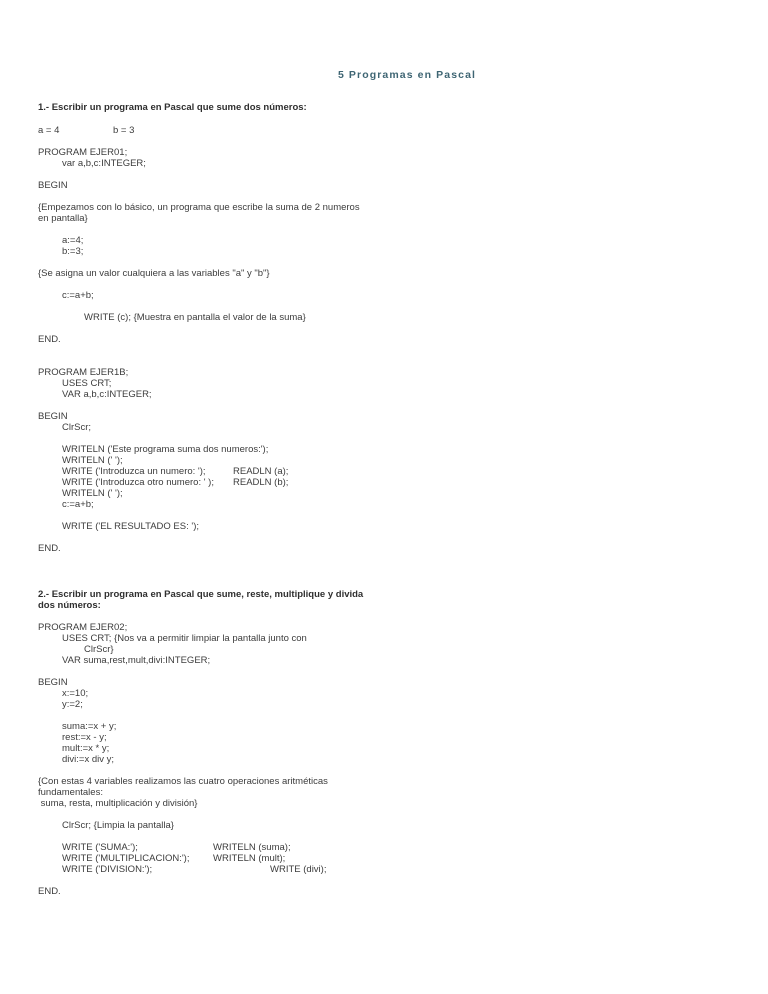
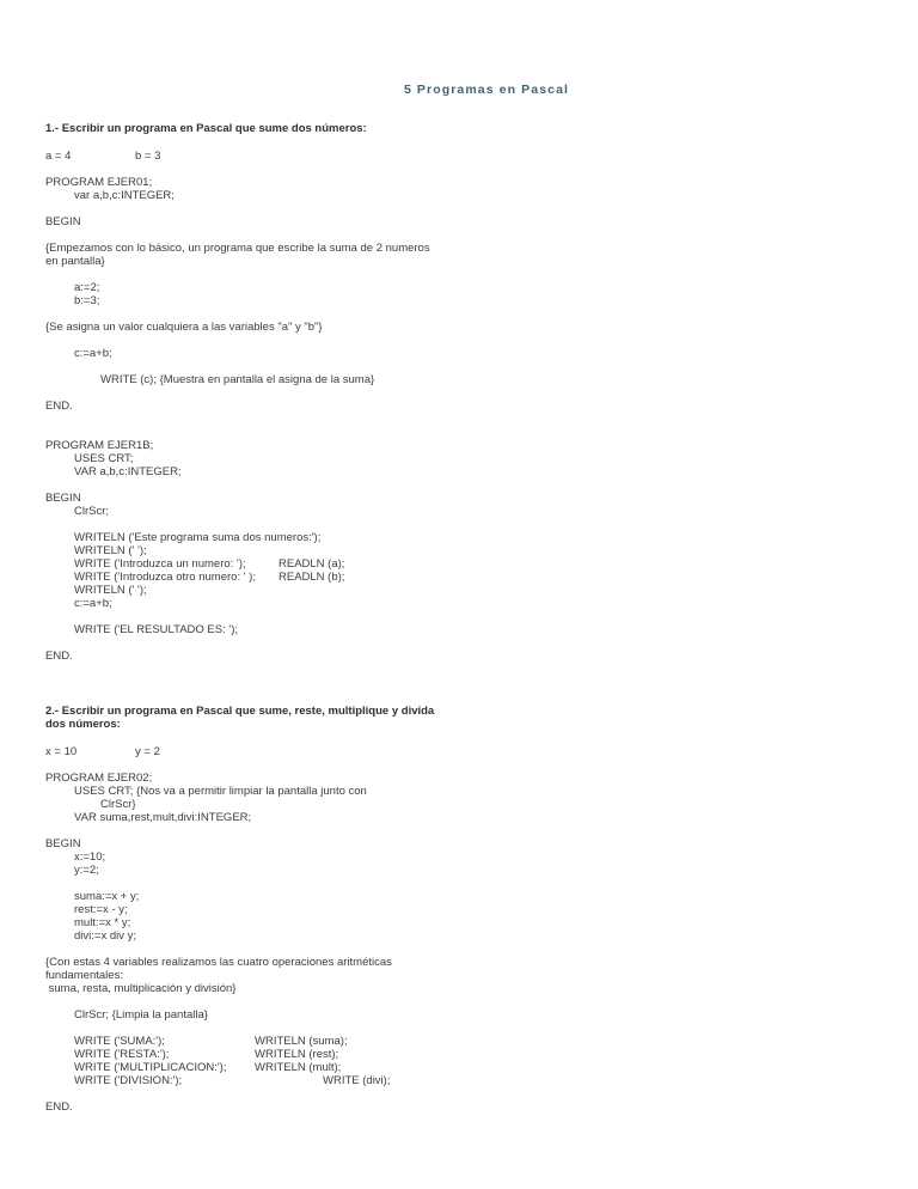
  5 Programas en Pascal
  1.- Escribir un programa en Pascal que sume dos números:
  a = 4
  b = 3
  PROGRAM EJER01;
  var a,b,c:INTEGER;
  BEGIN
  {Empezamos con lo básico, un programa que escribe la suma de 2 numeros
  en pantalla}
- a:=4;
+ a:=2;
  b:=3;
  {Se asigna un valor cualquiera a las variables "a" y "b"}
  c:=a+b;
- WRITE (c); {Muestra en pantalla el valor de la suma}
+ WRITE (c); {Muestra en pantalla el asigna de la suma}
  END.
  PROGRAM EJER1B;
  USES CRT;
  VAR a,b,c:INTEGER;
  BEGIN
  ClrScr;
  WRITELN ('Este programa suma dos numeros:');
  WRITELN (' ');
  WRITE ('Introduzca un numero: ');
  READLN (a);
  WRITE ('Introduzca otro numero: ' );
  READLN (b);
  WRITELN (' ');
  c:=a+b;
  WRITE ('EL RESULTADO ES: ');
  END.
  2.- Escribir un programa en Pascal que sume, reste, multiplique y divida
  dos números:
+ x = 10
+ y = 2
  PROGRAM EJER02;
  USES CRT; {Nos va a permitir limpiar la pantalla junto con
  ClrScr}
  VAR suma,rest,mult,divi:INTEGER;
  BEGIN
  x:=10;
  y:=2;
  suma:=x + y;
  rest:=x - y;
  mult:=x * y;
  divi:=x div y;
  {Con estas 4 variables realizamos las cuatro operaciones aritméticas
  fundamentales:
  suma, resta, multiplicación y división}
  ClrScr; {Limpia la pantalla}
  WRITE ('SUMA:');
  WRITELN (suma);
+ WRITE ('RESTA:');
+ WRITELN (rest);
  WRITE ('MULTIPLICACION:');
  WRITELN (mult);
  WRITE ('DIVISION:');
  WRITE (divi);
  END.
